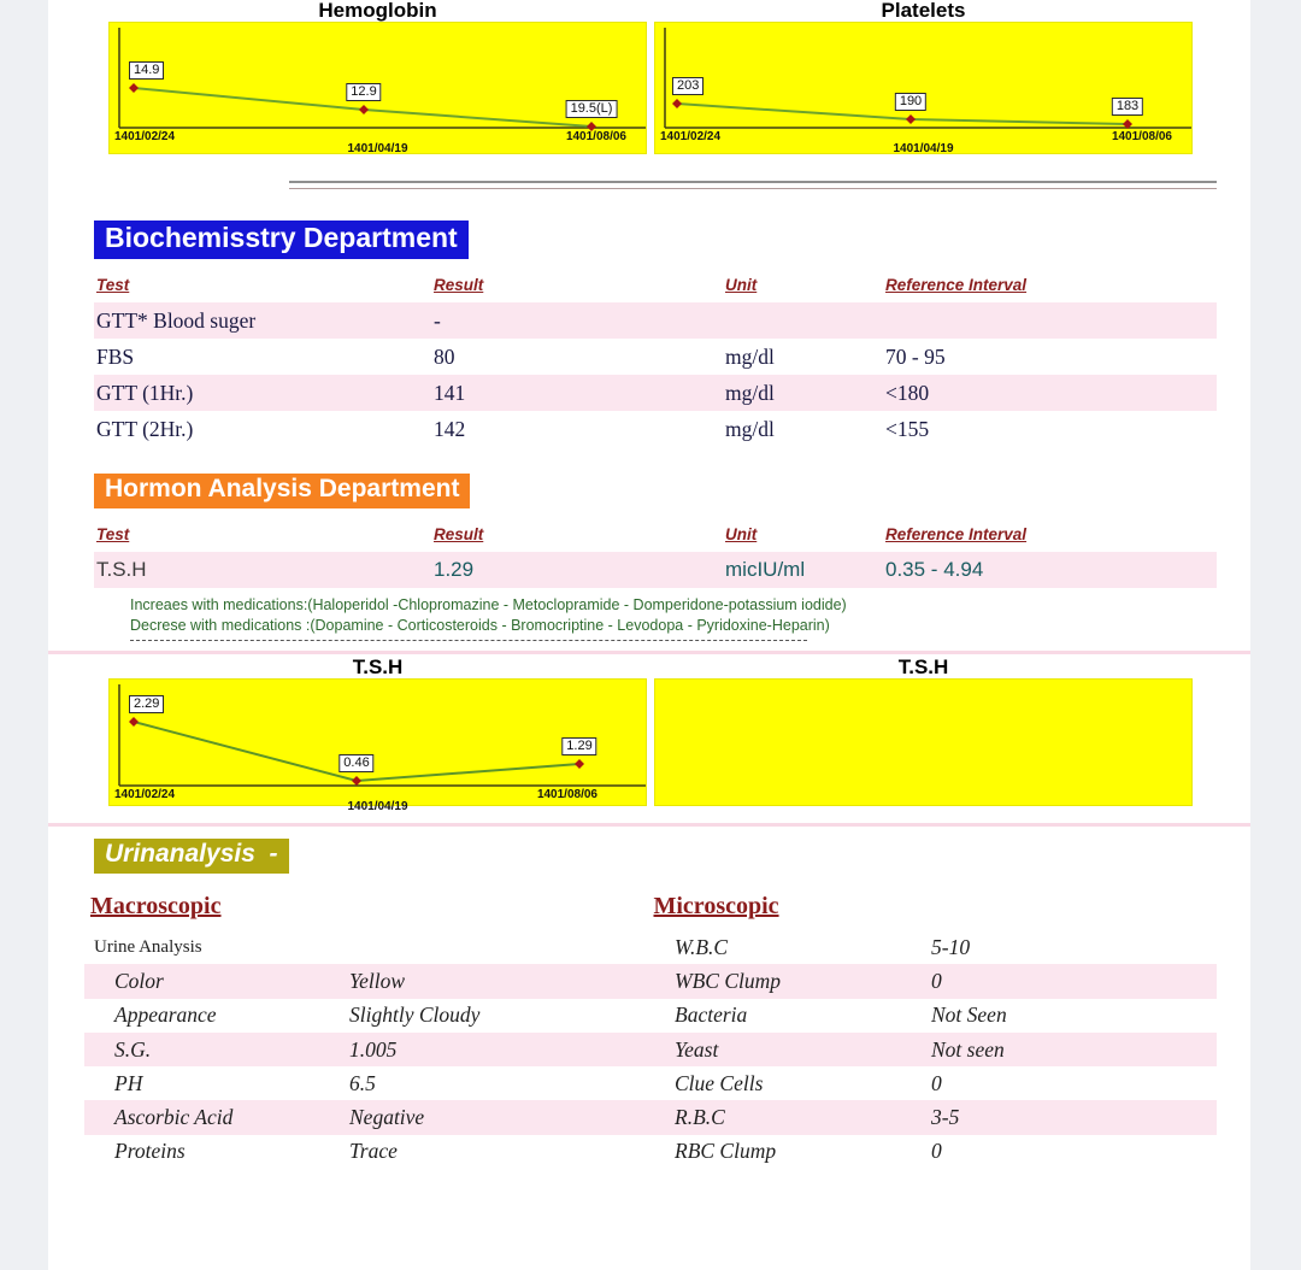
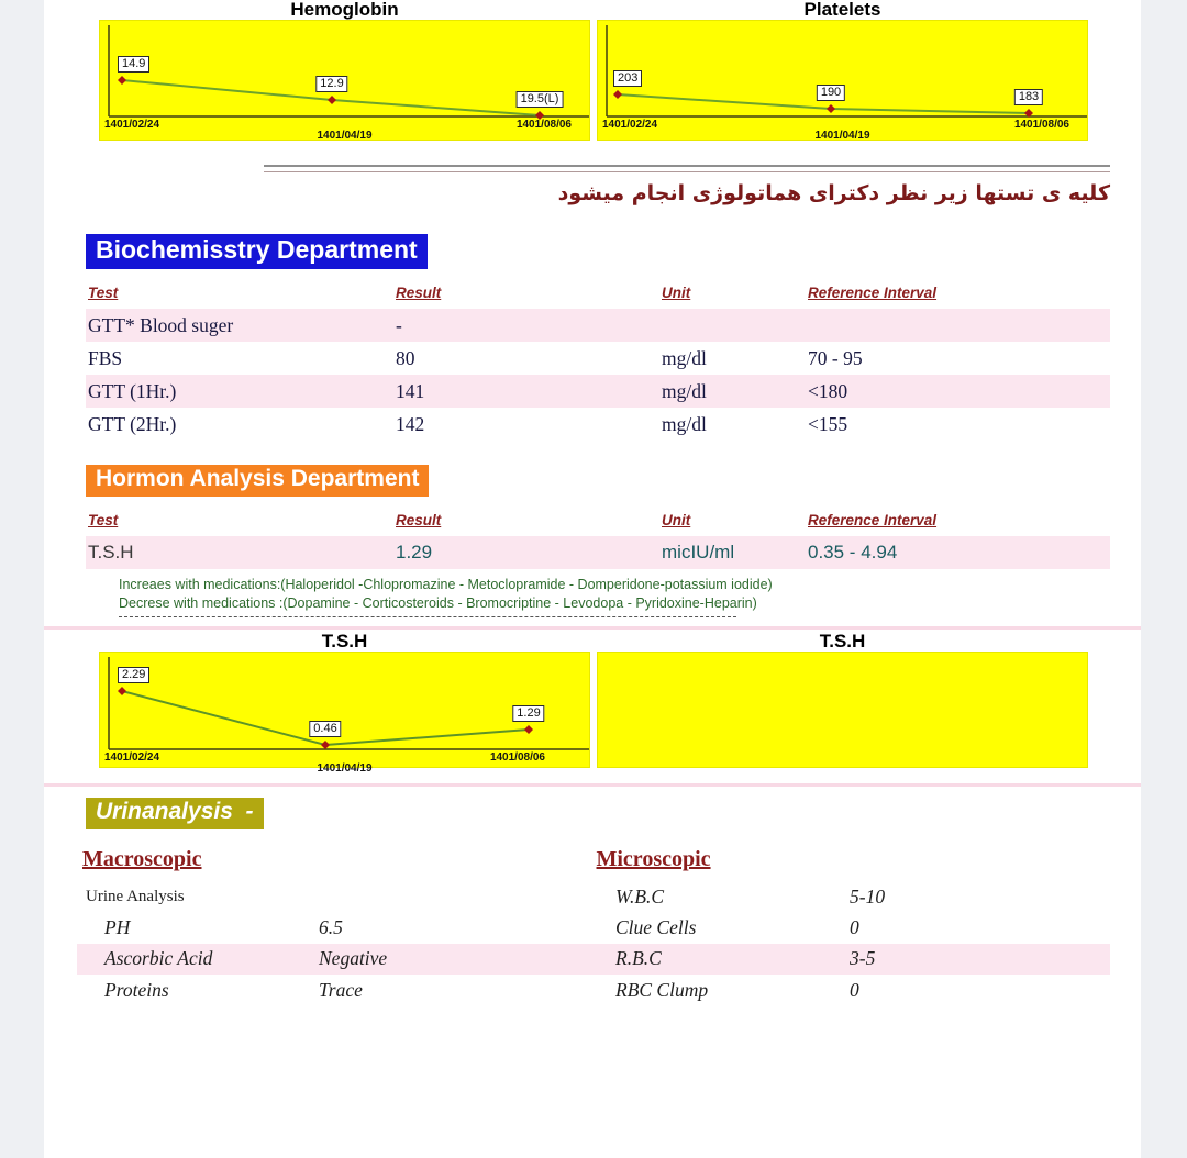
  Hemoglobin
  14.9
  12.9
  19.5(L)
  1401/02/24
  1401/04/19
  1401/08/06
  Platelets
  203
  190
  183
  1401/02/24
  1401/04/19
  1401/08/06
+ کلیه ی تستها زیر نظر دکترای هماتولوژی انجام میشود
  Biochemisstry Department
  Test	Result	Unit	Reference Interval
  GTT* Blood suger	-
  FBS	80	mg/dl	70 - 95
  GTT (1Hr.)	141	mg/dl	<180
  GTT (2Hr.)	142	mg/dl	<155
  Hormon Analysis Department
  Test	Result	Unit	Reference Interval
  T.S.H	1.29	micIU/ml	0.35 - 4.94
  Increaes with medications:(Haloperidol -Chlopromazine - Metoclopramide - Domperidone-potassium iodide)
  Decrese with medications :(Dopamine - Corticosteroids - Bromocriptine - Levodopa - Pyridoxine-Heparin)
  T.S.H
  2.29
  0.46
  1.29
  1401/02/24
  1401/04/19
  1401/08/06
  T.S.H
  Urinanalysis -
  Macroscopic
  Microscopic
  Urine Analysis		W.B.C	5-10
- Color	Yellow	WBC Clump	0
- Appearance	Slightly Cloudy	Bacteria	Not Seen
- S.G.	1.005	Yeast	Not seen
  PH	6.5	Clue Cells	0
  Ascorbic Acid	Negative	R.B.C	3-5
  Proteins	Trace	RBC Clump	0
